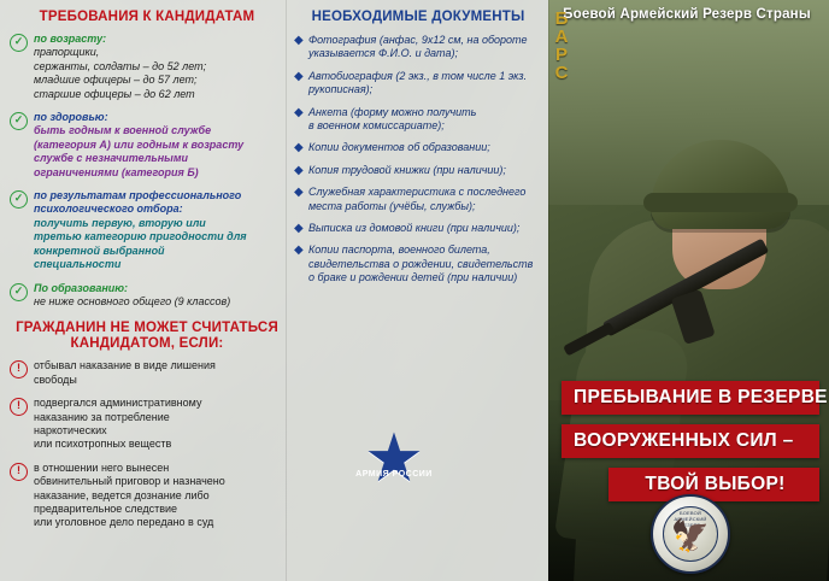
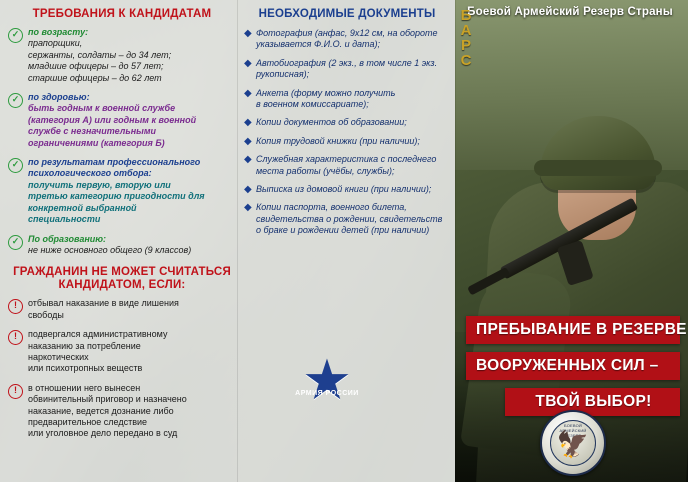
  Боевой Армейский Резерв Страны
  Б
  А
  Р
  С
  ПРЕБЫВАНИЕ В РЕЗЕРВЕ
  ВООРУЖЕННЫХ СИЛ –
  ТВОЙ ВЫБОР!
  🦅
  ТРЕБОВАНИЯ К КАНДИДАТАМ
  ✓
  по возрасту:
  прапорщики,
- сержанты, солдаты – до 52 лет;
+ сержанты, солдаты – до 34 лет;
  младшие офицеры – до 57 лет;
  старшие офицеры – до 62 лет
  ✓
  по здоровью:
  быть годным к военной службе
- (категория А) или годным к возрасту
+ (категория А) или годным к военной
  службе с незначительными
  ограничениями (категория Б)
  ✓
  по результатам профессионального психологического отбора:
  получить первую, вторую или
  третью категорию пригодности для
  конкретной выбранной
  специальности
  ✓
  По образованию:
  не ниже основного общего (9 классов)
  ГРАЖДАНИН НЕ МОЖЕТ СЧИТАТЬСЯ КАНДИДАТОМ, ЕСЛИ:
  !
  отбывал наказание в виде лишения
  свободы
  !
  подвергался административному
  наказанию за потребление
  наркотических
  или психотропных веществ
  !
  в отношении него вынесен
  обвинительный приговор и назначено
  наказание, ведется дознание либо
  предварительное следствие
  или уголовное дело передано в суд
  НЕОБХОДИМЫЕ ДОКУМЕНТЫ
  ◆
  Фотография (анфас, 9х12 см, на обороте
  указывается Ф.И.О. и дата);
  ◆
  Автобиография (2 экз., в том числе 1 экз.
  рукописная);
  ◆
  Анкета (форму можно получить
  в военном комиссариате);
  ◆
  Копии документов об образовании;
  ◆
  Копия трудовой книжки (при наличии);
  ◆
  Служебная характеристика с последнего
  места работы (учёбы, службы);
  ◆
  Выписка из домовой книги (при наличии);
  ◆
  Копии паспорта, военного билета,
  свидетельства о рождении, свидетельств
  о браке и рождении детей (при наличии)
  ★
